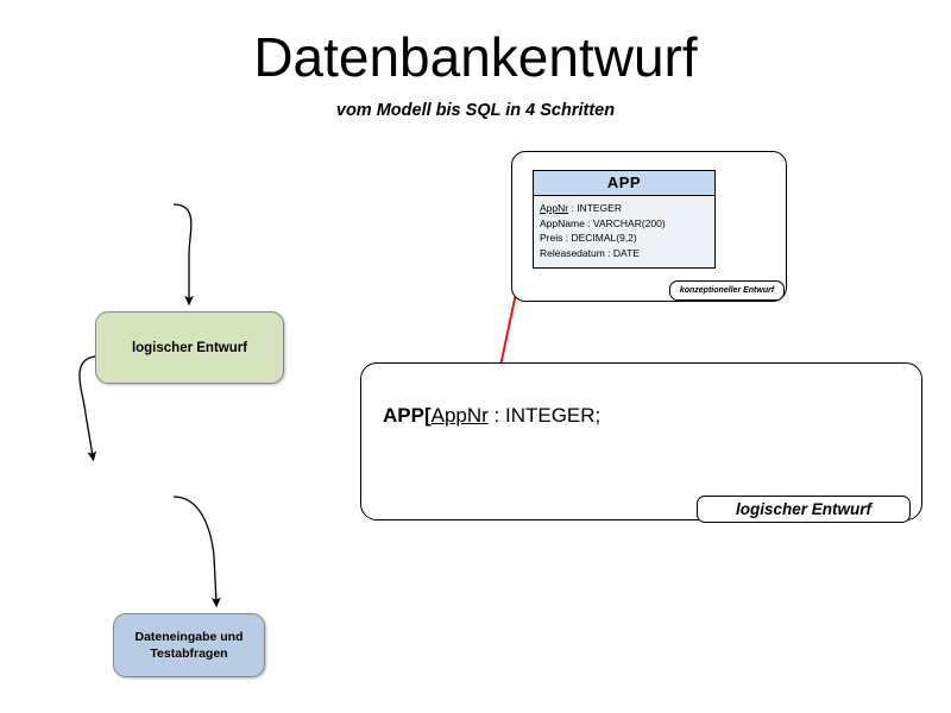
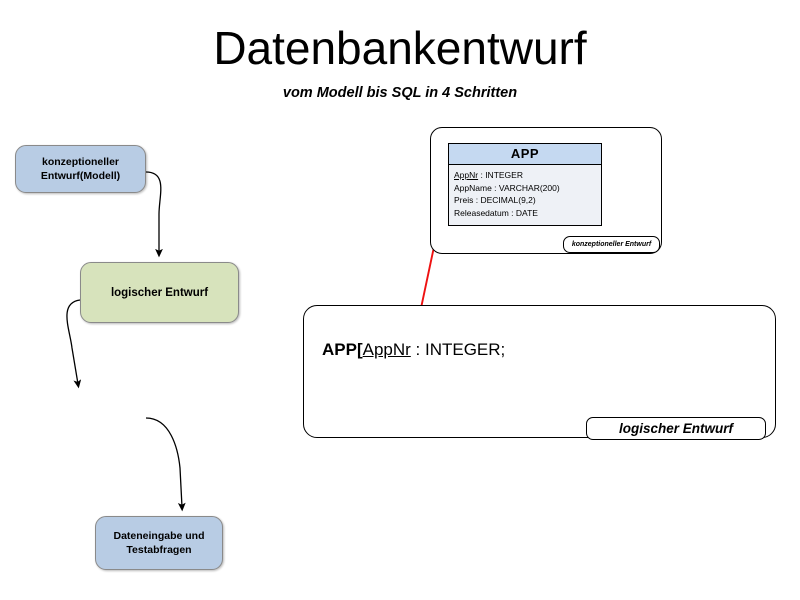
  Datenbankentwurf
  vom Modell bis SQL in 4 Schritten
+ konzeptioneller Entwurf(Modell)
  logischer Entwurf
  Dateneingabe und Testabfragen
  APP
  AppNr : INTEGER
  AppName : VARCHAR(200)
  Preis : DECIMAL(9,2)
  Releasedatum : DATE
  APP[AppNr : INTEGER;
  logischer Entwurf
